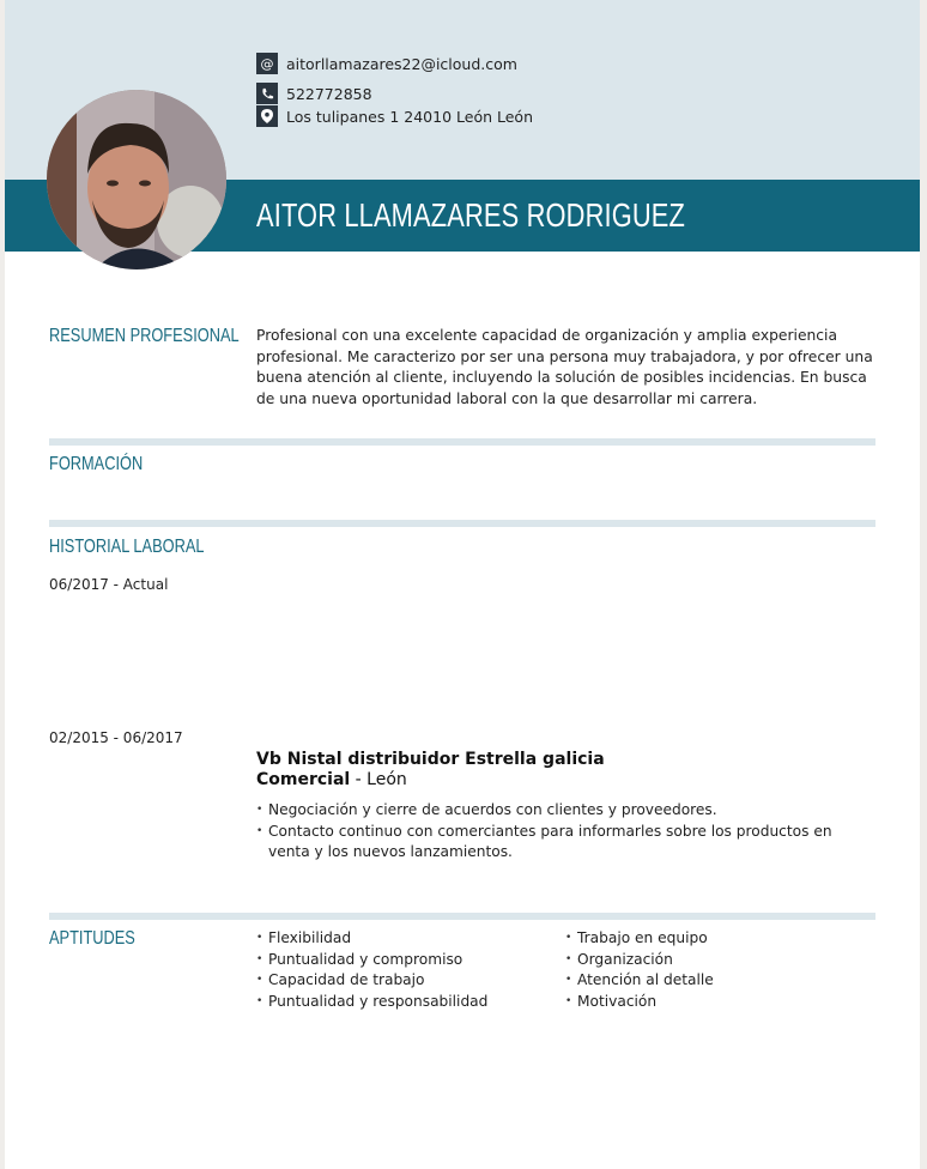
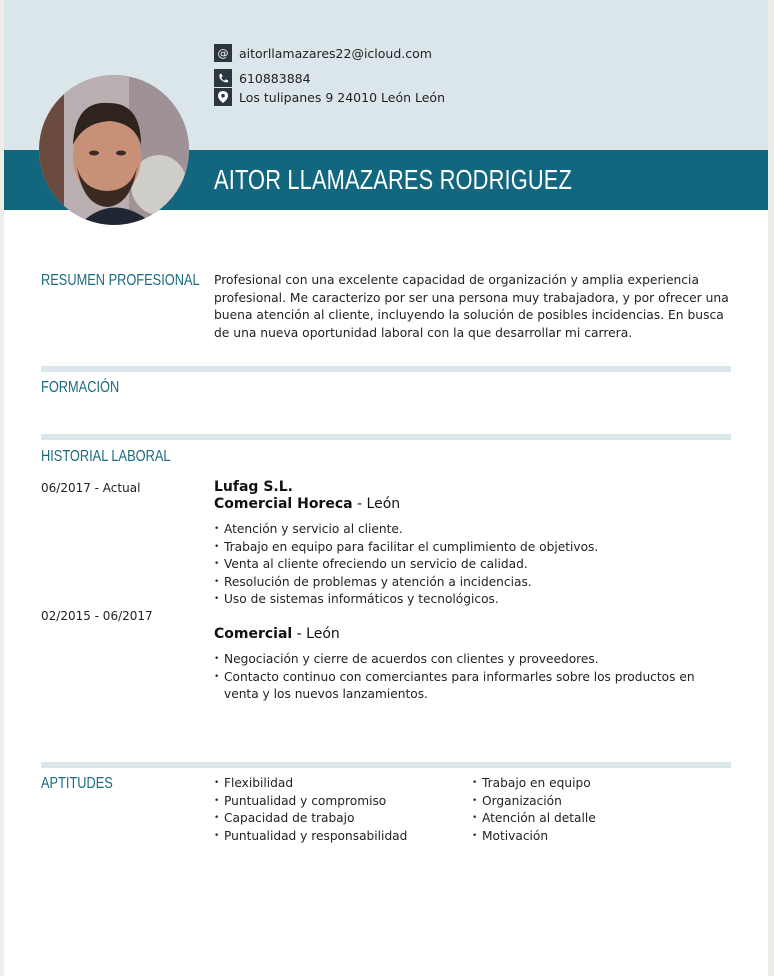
  AITOR LLAMAZARES RODRIGUEZ
  @
  aitorllamazares22@icloud.com
- 522772858
+ 610883884
- Los tulipanes 1 24010 León León
+ Los tulipanes 9 24010 León León
  RESUMEN PROFESIONAL
  Profesional con una excelente capacidad de organización y amplia experiencia profesional. Me caracterizo por ser una persona muy trabajadora, y por ofrecer una buena atención al cliente, incluyendo la solución de posibles incidencias. En busca de una nueva oportunidad laboral con la que desarrollar mi carrera.
  FORMACIÓN
  HISTORIAL LABORAL
  06/2017 - Actual
+ Lufag S.L.
+ Comercial Horeca - León
+ Atención y servicio al cliente.
+ Trabajo en equipo para facilitar el cumplimiento de objetivos.
+ Venta al cliente ofreciendo un servicio de calidad.
+ Resolución de problemas y atención a incidencias.
+ Uso de sistemas informáticos y tecnológicos.
  02/2015 - 06/2017
- Vb Nistal distribuidor Estrella galicia
  Comercial - León
  Negociación y cierre de acuerdos con clientes y proveedores.
  Contacto continuo con comerciantes para informarles sobre los productos en venta y los nuevos lanzamientos.
  APTITUDES
  Flexibilidad
  Puntualidad y compromiso
  Capacidad de trabajo
  Puntualidad y responsabilidad
  Trabajo en equipo
  Organización
  Atención al detalle
  Motivación
